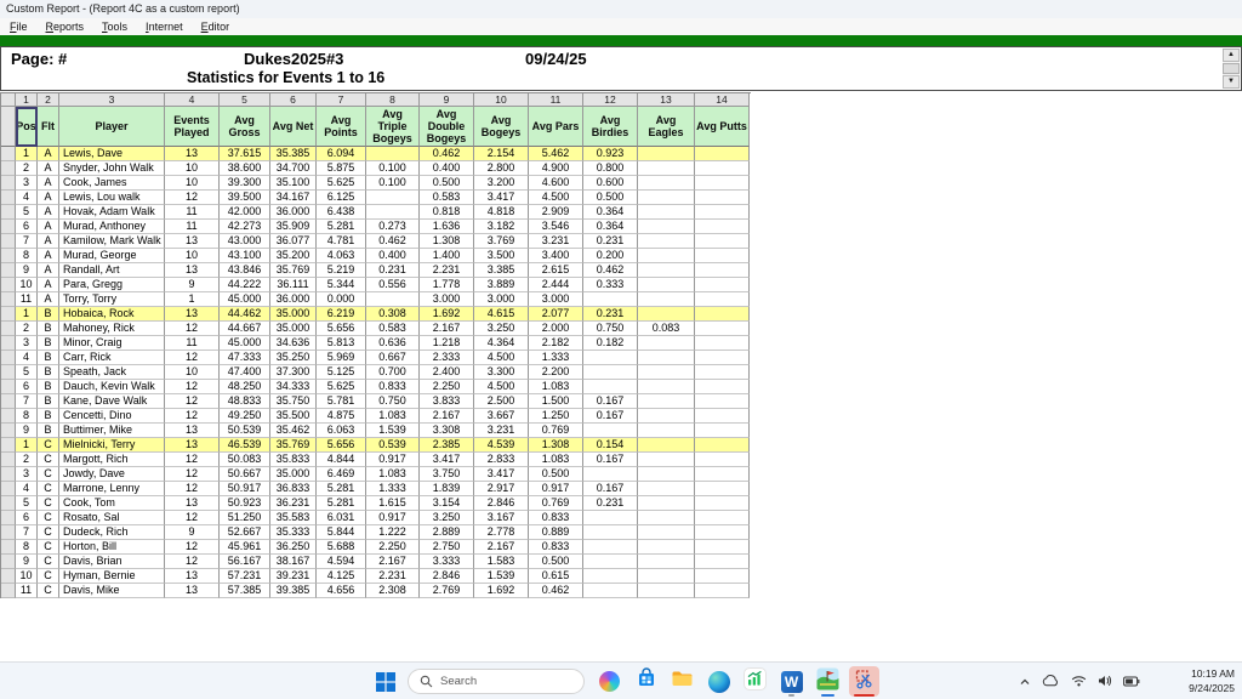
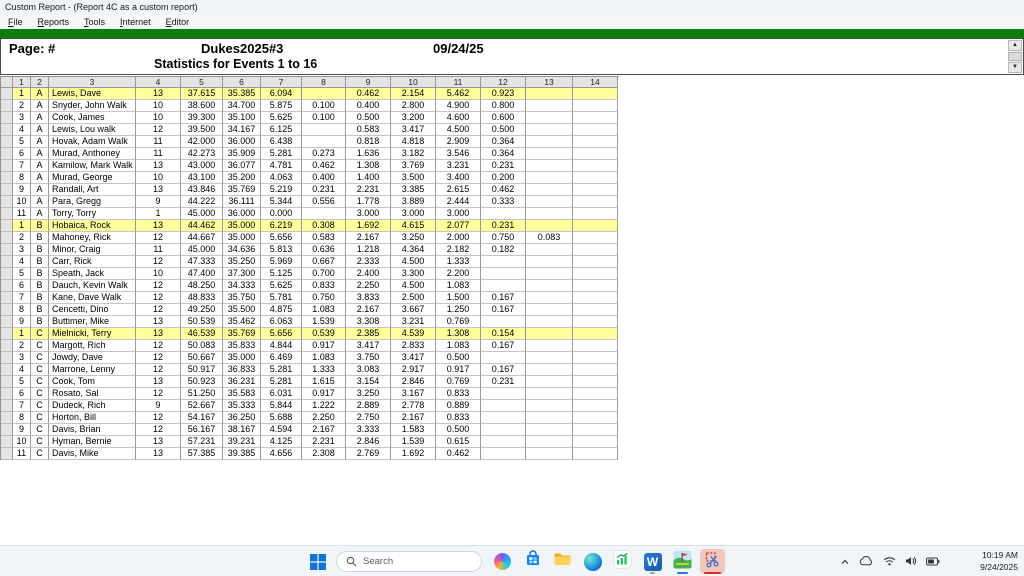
  Custom Report - (Report 4C as a custom report)
  File Reports Tools Internet Editor
  Page: #
  Dukes2025#3
  09/24/25
  Statistics for Events 1 to 16
  1
  2
  3
  4
  5
  6
  7
  8
  9
  10
  11
  12
  13
  14
- Pos
- Flt
- Player
- Events Played
- Avg Gross
- Avg Net
- Avg Points
- Avg Triple Bogeys
- Avg Double Bogeys
- Avg Bogeys
- Avg Pars
- Avg Birdies
- Avg Eagles
- Avg Putts
  1
  A
  Lewis, Dave
  13
  37.615
  35.385
  6.094
  0.462
  2.154
  5.462
  0.923
  2
  A
  Snyder, John Walk
  10
  38.600
  34.700
  5.875
  0.100
  0.400
  2.800
  4.900
  0.800
  3
  A
  Cook, James
  10
  39.300
  35.100
  5.625
  0.100
  0.500
  3.200
  4.600
  0.600
  4
  A
  Lewis, Lou walk
  12
  39.500
  34.167
  6.125
  0.583
  3.417
  4.500
  0.500
  5
  A
  Hovak, Adam Walk
  11
  42.000
  36.000
  6.438
  0.818
  4.818
  2.909
  0.364
  6
  A
  Murad, Anthoney
  11
  42.273
  35.909
  5.281
  0.273
  1.636
  3.182
  3.546
  0.364
  7
  A
  Kamilow, Mark Walk
  13
  43.000
  36.077
  4.781
  0.462
  1.308
  3.769
  3.231
  0.231
  8
  A
  Murad, George
  10
  43.100
  35.200
  4.063
  0.400
  1.400
  3.500
  3.400
  0.200
  9
  A
  Randall, Art
  13
  43.846
  35.769
  5.219
  0.231
  2.231
  3.385
  2.615
  0.462
  10
  A
  Para, Gregg
  9
  44.222
  36.111
  5.344
  0.556
  1.778
  3.889
  2.444
  0.333
  11
  A
  Torry, Torry
  1
  45.000
  36.000
  0.000
  3.000
  3.000
  3.000
  1
  B
  Hobaica, Rock
  13
  44.462
  35.000
  6.219
  0.308
  1.692
  4.615
  2.077
  0.231
  2
  B
  Mahoney, Rick
  12
  44.667
  35.000
  5.656
  0.583
  2.167
  3.250
  2.000
  0.750
  0.083
  3
  B
  Minor, Craig
  11
  45.000
  34.636
  5.813
  0.636
  1.218
  4.364
  2.182
  0.182
  4
  B
  Carr, Rick
  12
  47.333
  35.250
  5.969
  0.667
  2.333
  4.500
  1.333
  5
  B
  Speath, Jack
  10
  47.400
  37.300
  5.125
  0.700
  2.400
  3.300
  2.200
  6
  B
  Dauch, Kevin Walk
  12
  48.250
  34.333
  5.625
  0.833
  2.250
  4.500
  1.083
  7
  B
  Kane, Dave Walk
  12
  48.833
  35.750
  5.781
  0.750
  3.833
  2.500
  1.500
  0.167
  8
  B
  Cencetti, Dino
  12
  49.250
  35.500
  4.875
  1.083
  2.167
  3.667
  1.250
  0.167
  9
  B
  Buttimer, Mike
  13
  50.539
  35.462
  6.063
  1.539
  3.308
  3.231
  0.769
  1
  C
  Mielnicki, Terry
  13
  46.539
  35.769
  5.656
  0.539
  2.385
  4.539
  1.308
  0.154
  2
  C
  Margott, Rich
  12
  50.083
  35.833
  4.844
  0.917
  3.417
  2.833
  1.083
  0.167
  3
  C
  Jowdy, Dave
  12
  50.667
  35.000
  6.469
  1.083
  3.750
  3.417
  0.500
  4
  C
  Marrone, Lenny
  12
  50.917
  36.833
  5.281
  1.333
- 1.839
+ 3.083
  2.917
  0.917
  0.167
  5
  C
  Cook, Tom
  13
  50.923
  36.231
  5.281
  1.615
  3.154
  2.846
  0.769
  0.231
  6
  C
  Rosato, Sal
  12
  51.250
  35.583
  6.031
  0.917
  3.250
  3.167
  0.833
  7
  C
  Dudeck, Rich
  9
  52.667
  35.333
  5.844
  1.222
  2.889
  2.778
  0.889
  8
  C
  Horton, Bill
  12
- 45.961
+ 54.167
  36.250
  5.688
  2.250
  2.750
  2.167
  0.833
  9
  C
  Davis, Brian
  12
  56.167
  38.167
  4.594
  2.167
  3.333
  1.583
  0.500
  10
  C
  Hyman, Bernie
  13
  57.231
  39.231
  4.125
  2.231
  2.846
  1.539
  0.615
  11
  C
  Davis, Mike
  13
  57.385
  39.385
  4.656
  2.308
  2.769
  1.692
  0.462
  Search
  W
  10:19 AM
  9/24/2025
